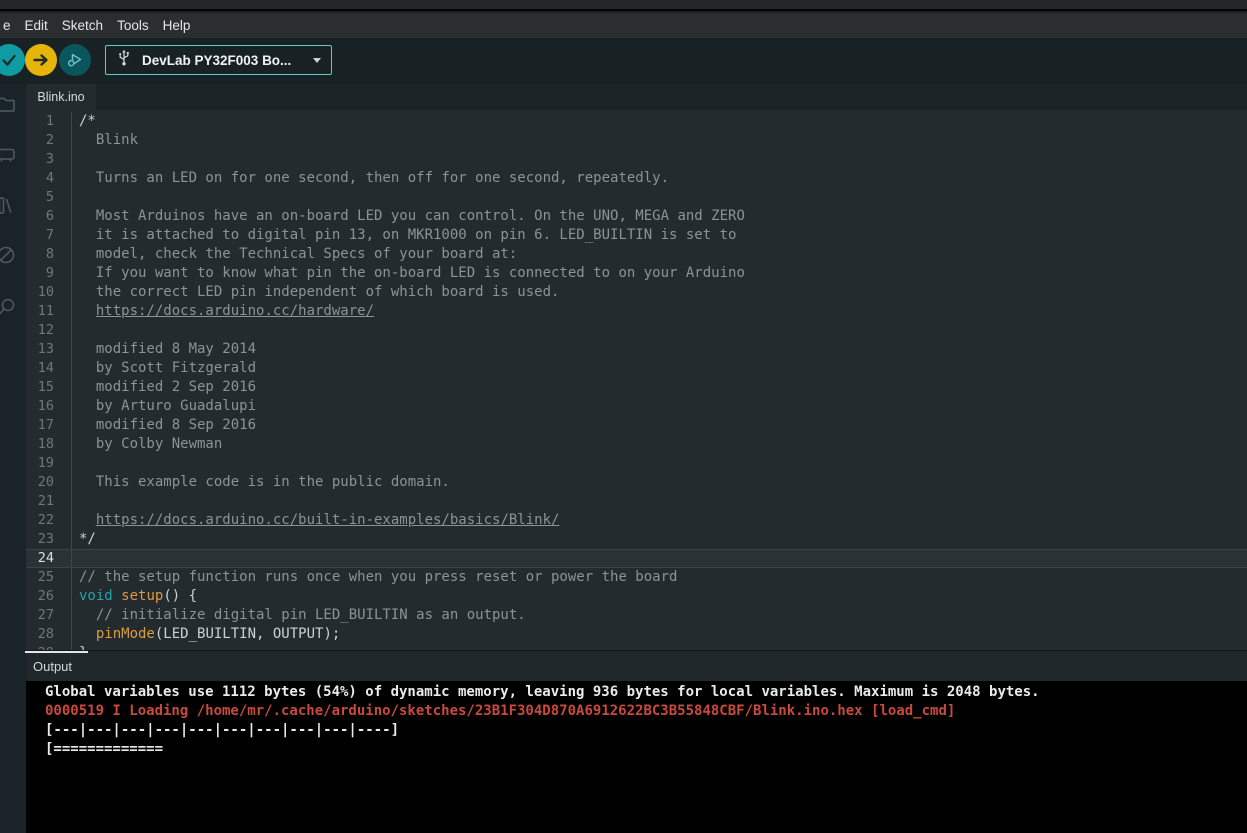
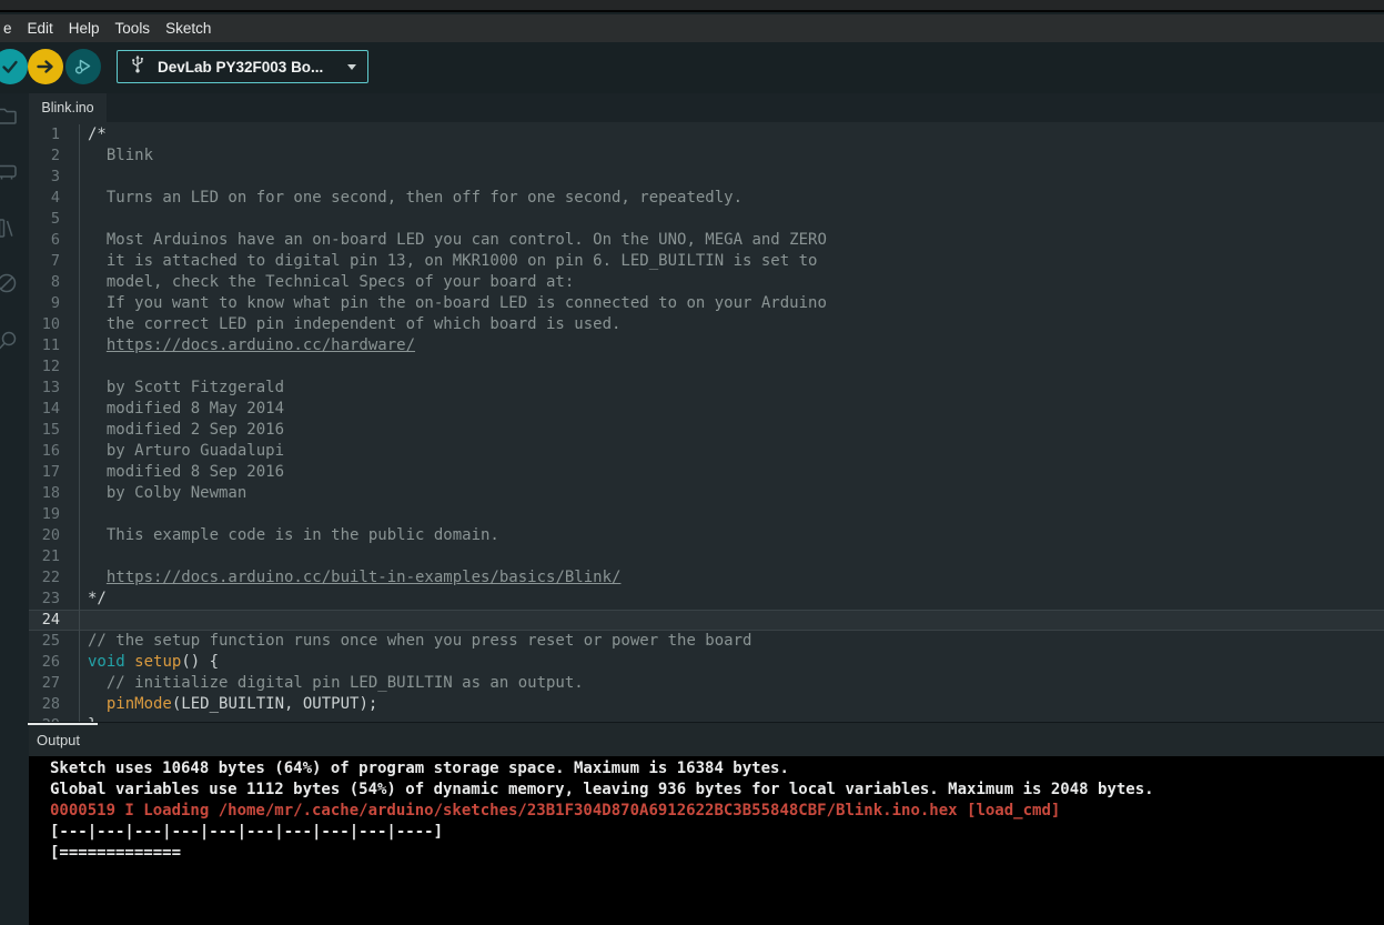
  e
  Edit
- Sketch
+ Help
  Tools
- Help
+ Sketch
  DevLab PY32F003 Bo...
  Blink.ino
  1
  /*
  2
  Blink
  3
  4
  Turns an LED on for one second, then off for one second, repeatedly.
  5
  6
  Most Arduinos have an on-board LED you can control. On the UNO, MEGA and ZERO
  7
  it is attached to digital pin 13, on MKR1000 on pin 6. LED_BUILTIN is set to
  8
  model, check the Technical Specs of your board at:
  9
  If you want to know what pin the on-board LED is connected to on your Arduino
  10
  the correct LED pin independent of which board is used.
  11
  https://docs.arduino.cc/hardware/
  12
  13
- modified 8 May 2014
+ by Scott Fitzgerald
  14
- by Scott Fitzgerald
+ modified 8 May 2014
  15
  modified 2 Sep 2016
  16
  by Arturo Guadalupi
  17
  modified 8 Sep 2016
  18
  by Colby Newman
  19
  20
  This example code is in the public domain.
  21
  22
  https://docs.arduino.cc/built-in-examples/basics/Blink/
  23
  */
  24
  25
  // the setup function runs once when you press reset or power the board
  26
  void setup() {
  27
  // initialize digital pin LED_BUILTIN as an output.
  28
  pinMode(LED_BUILTIN, OUTPUT);
  Output
+ Sketch uses 10648 bytes (64%) of program storage space. Maximum is 16384 bytes.
  Global variables use 1112 bytes (54%) of dynamic memory, leaving 936 bytes for local variables. Maximum is 2048 bytes.
  0000519 I Loading /home/mr/.cache/arduino/sketches/23B1F304D870A6912622BC3B55848CBF/Blink.ino.hex [load_cmd]
  [---|---|---|---|---|---|---|---|---|----]
  [=============
